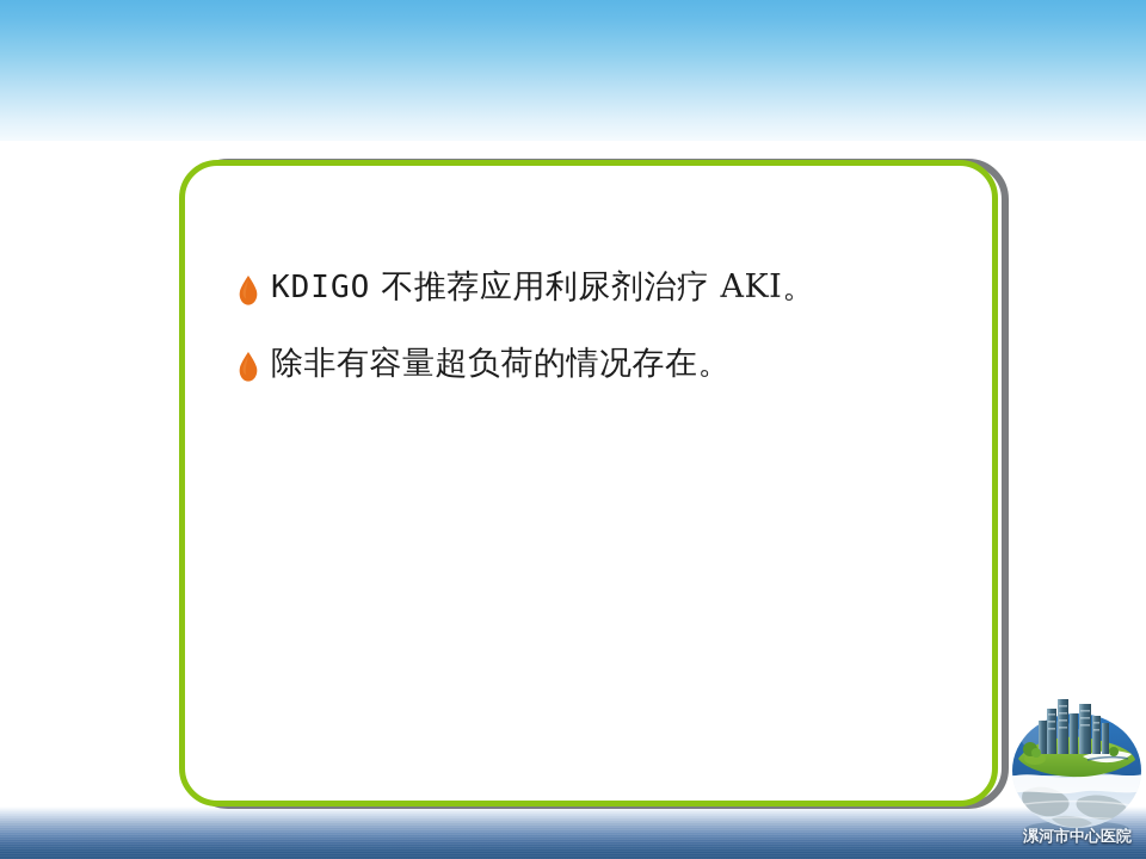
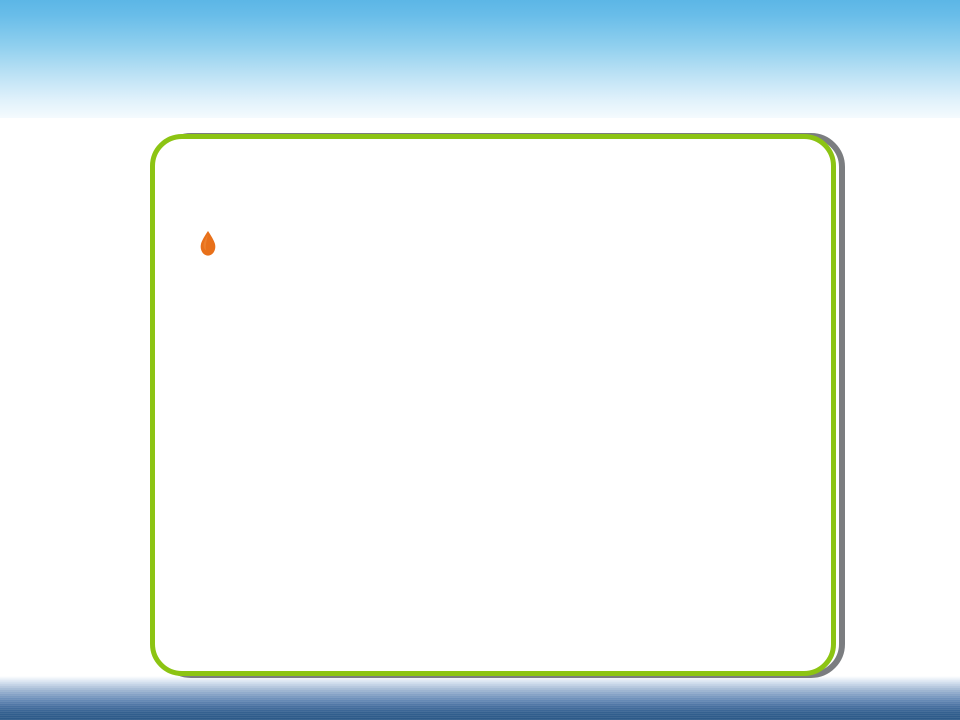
- KDIGO 不推荐应用利尿剂治疗 AKI。
- 除非有容量超负荷的情况存在。
- 漯河市中心医院
